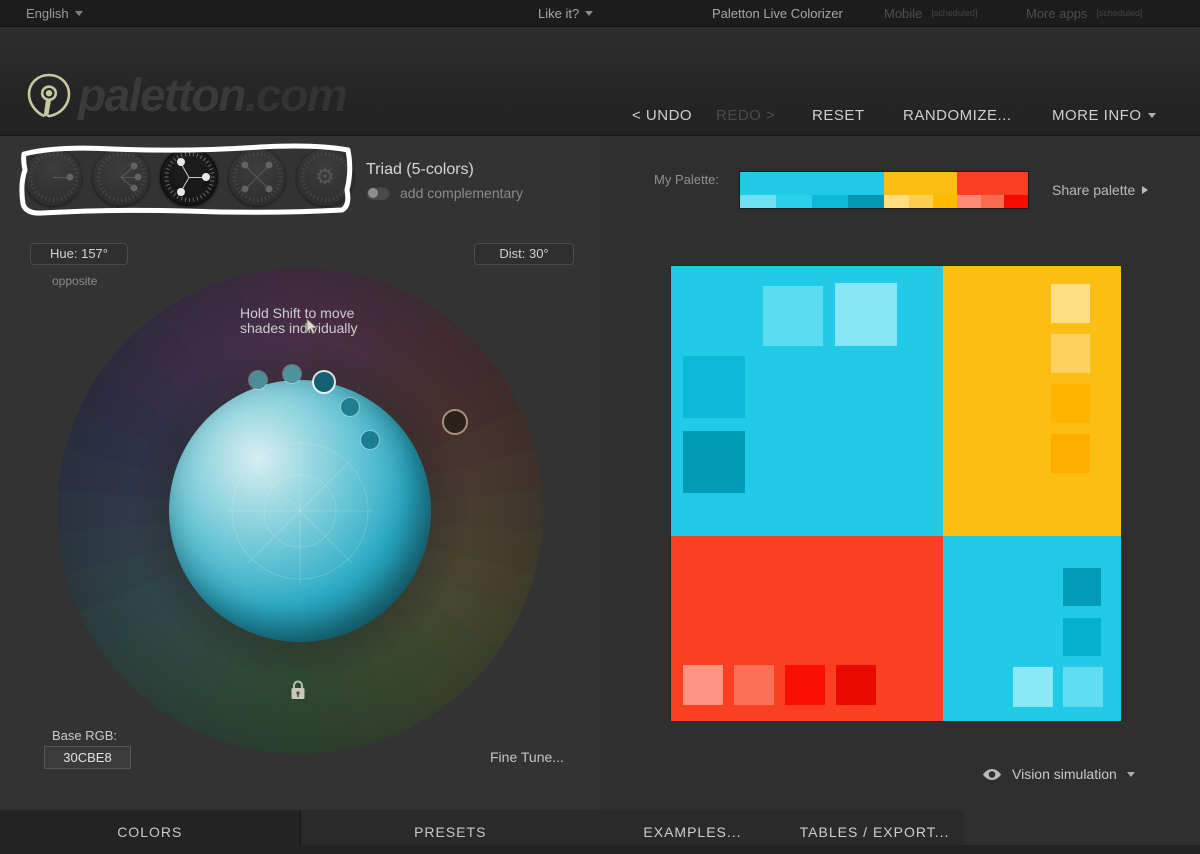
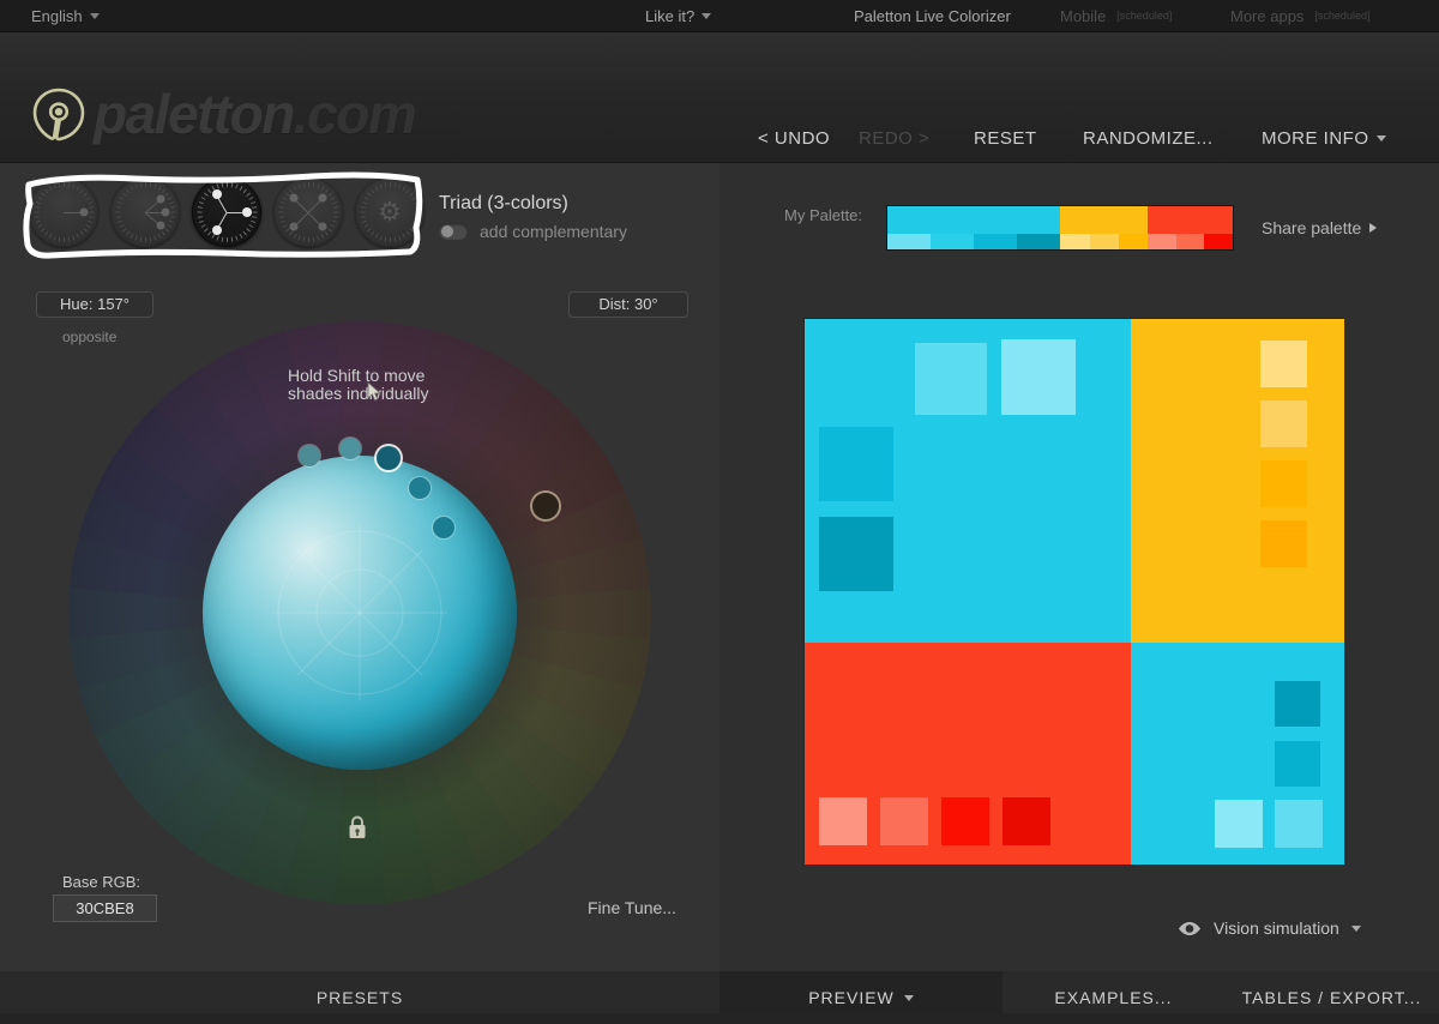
  English
  Like it?
  Paletton Live Colorizer
  Mobile
  [scheduled]
  More apps
  [scheduled]
  < UNDO
  REDO >
  RESET
  RANDOMIZE...
  MORE INFO
  ⚙
- Triad (5-colors)
+ Triad (3-colors)
  add complementary
  My Palette:
  Share palette
  Hue: 157°
  Dist: 30°
  opposite
  Hold Shift to move
  shades indidually
  Base RGB:
  30CBE8
  Fine Tune...
- COLORS
  PRESETS
  Vision simulation
+ PREVIEW
  EXAMPLES...
  TABLES / EXPORT...
